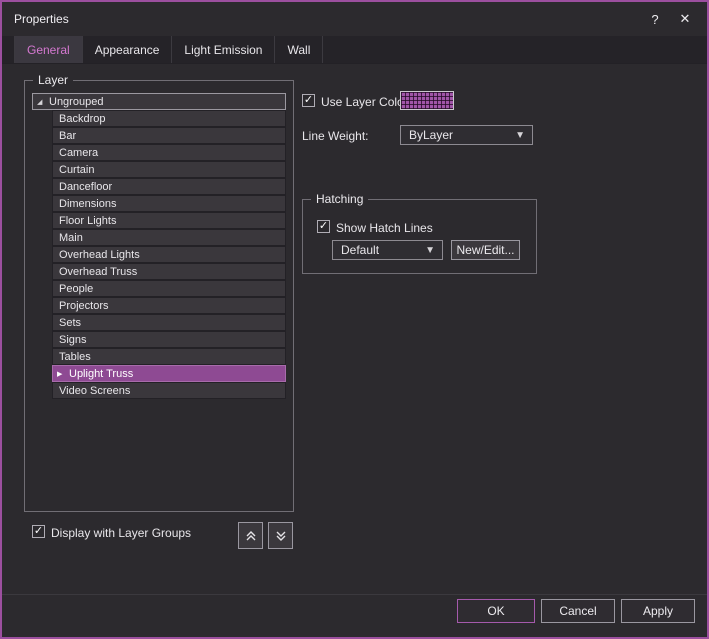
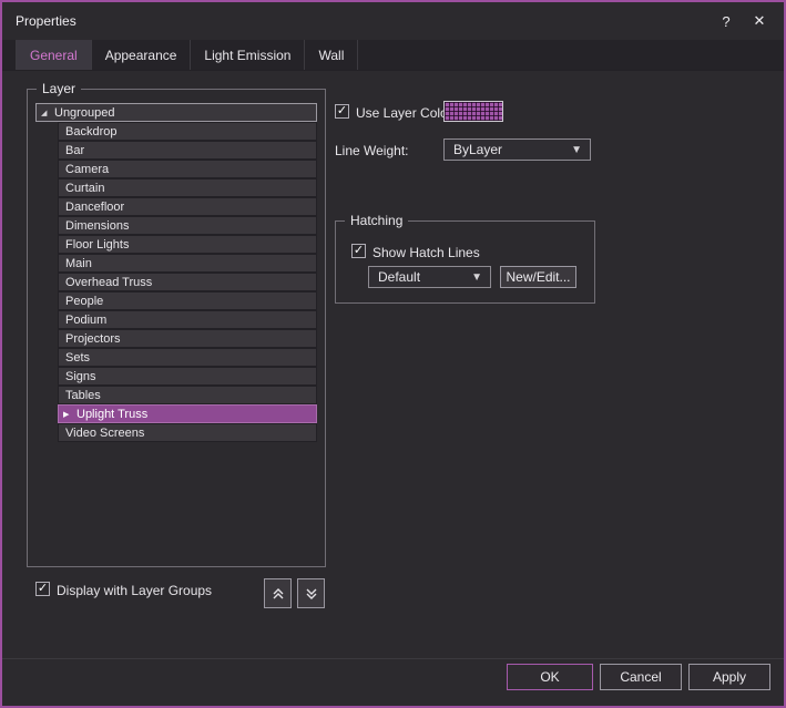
  Properties
  ?
  ✕
  General
  Appearance
  Light Emission
  Wall
  Layer
  Ungrouped
  Backdrop
  Bar
  Camera
  Curtain
  Dancefloor
  Dimensions
  Floor Lights
  Main
- Overhead Lights
  Overhead Truss
  People
+ Podium
  Projectors
  Sets
  Signs
  Tables
  Uplight Truss
  Video Screens
  ✓
  Use Layer Col
  Line Weight:
  ByLayer
  ▼
  Hatching
  ✓
  Show Hatch Lines
  Default
  ▼
  New/Edit...
  ✓
  Display with Layer Groups
  OK
  Cancel
  Apply
